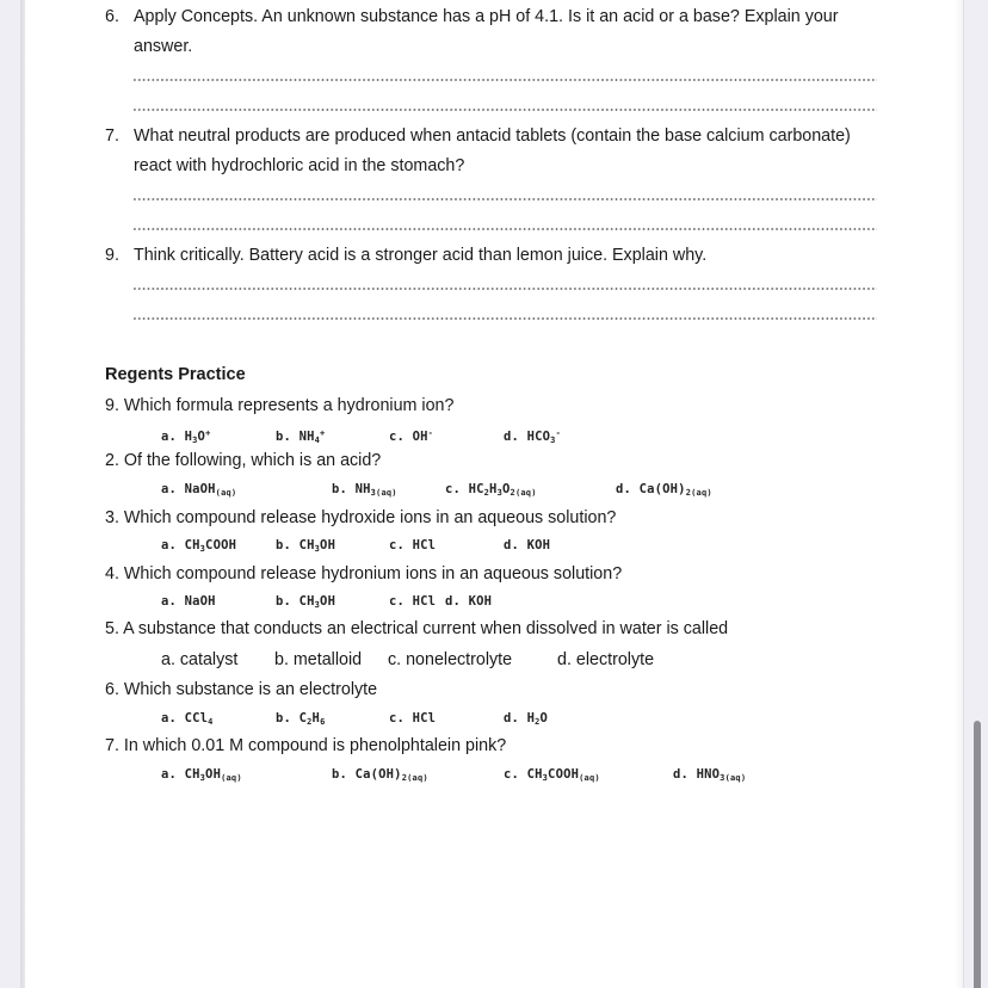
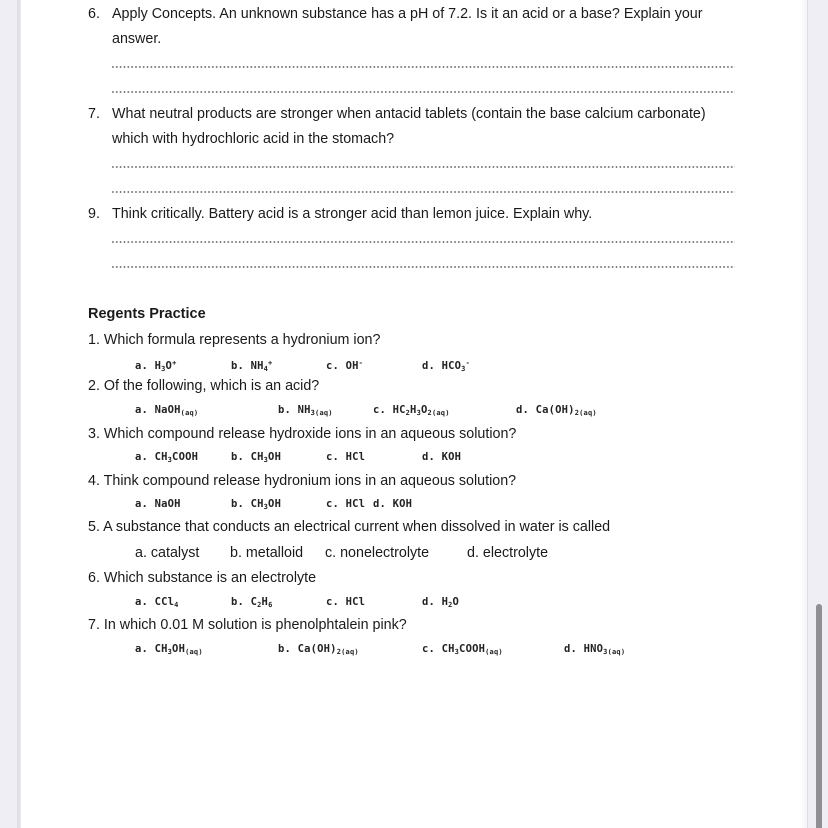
  6.
- Apply Concepts. An unknown substance has a pH of 4.1. Is it an acid or a base? Explain your
+ Apply Concepts. An unknown substance has a pH of 7.2. Is it an acid or a base? Explain your
  answer.
  7.
- What neutral products are produced when antacid tablets (contain the base calcium carbonate)
+ What neutral products are stronger when antacid tablets (contain the base calcium carbonate)
- react with hydrochloric acid in the stomach?
+ which with hydrochloric acid in the stomach?
  9.
  Think critically. Battery acid is a stronger acid than lemon juice. Explain why.
  Regents Practice
- 9. Which formula represents a hydronium ion?
+ 1. Which formula represents a hydronium ion?
  2. Of the following, which is an acid?
  3. Which compound release hydroxide ions in an aqueous solution?
- 4. Which compound release hydronium ions in an aqueous solution?
+ 4. Think compound release hydronium ions in an aqueous solution?
  5. A substance that conducts an electrical current when dissolved in water is called
  6. Which substance is an electrolyte
- 7. In which 0.01 M compound is phenolphtalein pink?
+ 7. In which 0.01 M solution is phenolphtalein pink?
  a. H3O+
  b. NH4+
  c. OH-
  d. HCO3-
  a. NaOH(aq)
  b. NH3(aq)
  c. HC2H3O2(aq)
  d. Ca(OH)2(aq)
  a. CH3COOH
  b. CH3OH
  c. HCl
  d. KOH
  a. NaOH
  b. CH3OH
  c. HCl
  d. KOH
  a. catalyst
  b. metalloid
  c. nonelectrolyte
  d. electrolyte
  a. CCl4
  b. C2H6
  c. HCl
  d. H2O
  a. CH3OH(aq)
  b. Ca(OH)2(aq)
  c. CH3COOH(aq)
  d. HNO3(aq)
